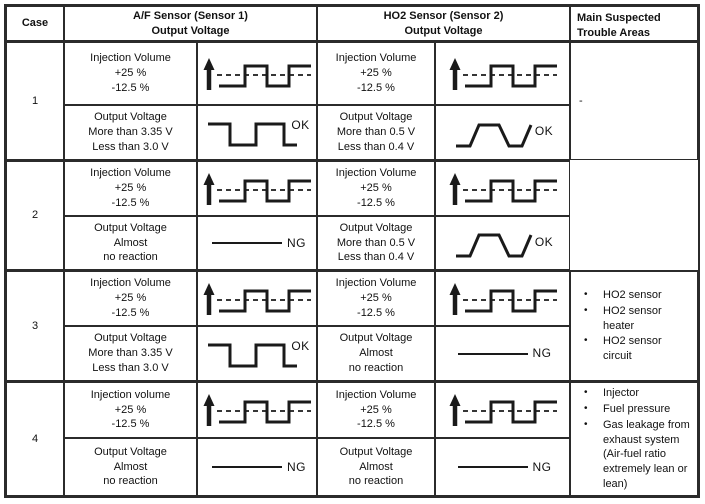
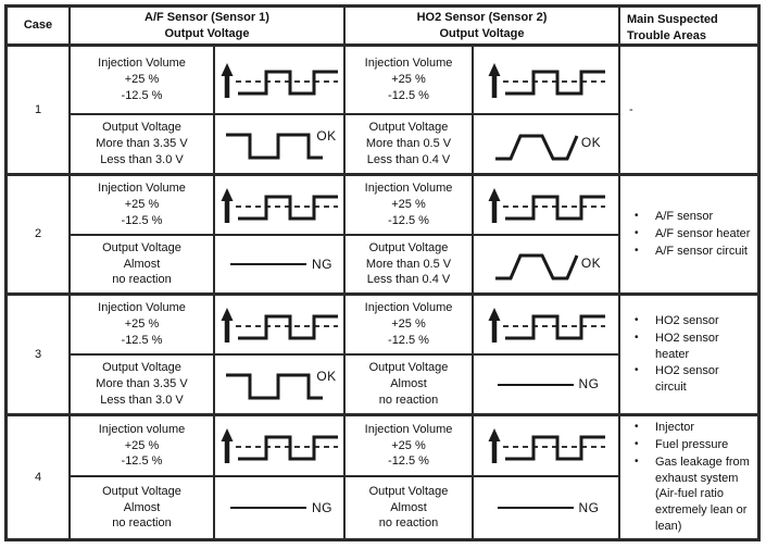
  Case
  A/F Sensor (Sensor 1)
  Output Voltage
  HO2 Sensor (Sensor 2)
  Output Voltage
  Main Suspected
  Trouble Areas
  1
  Injection Volume
  +25 %
  -12.5 %
  Injection Volume
  +25 %
  -12.5 %
  -
  Output Voltage
  More than 3.35 V
  Less than 3.0 V
  OK
  Output Voltage
  More than 0.5 V
  Less than 0.4 V
  OK
  2
  Injection Volume
  +25 %
  -12.5 %
  Injection Volume
  +25 %
  -12.5 %
+ A/F sensor
+ A/F sensor heater
+ A/F sensor circuit
  Output Voltage
  Almost
  no reaction
  NG
  Output Voltage
  More than 0.5 V
  Less than 0.4 V
  OK
  3
  Injection Volume
  +25 %
  -12.5 %
  Injection Volume
  +25 %
  -12.5 %
  HO2 sensor
  HO2 sensor heater
  HO2 sensor circuit
  Output Voltage
  More than 3.35 V
  Less than 3.0 V
  OK
  Output Voltage
  Almost
  no reaction
  NG
  4
  Injection volume
  +25 %
  -12.5 %
  Injection Volume
  +25 %
  -12.5 %
  Injector
  Fuel pressure
  Gas leakage from exhaust system (Air-fuel ratio extremely lean or lean)
  Output Voltage
  Almost
  no reaction
  NG
  Output Voltage
  Almost
  no reaction
  NG
